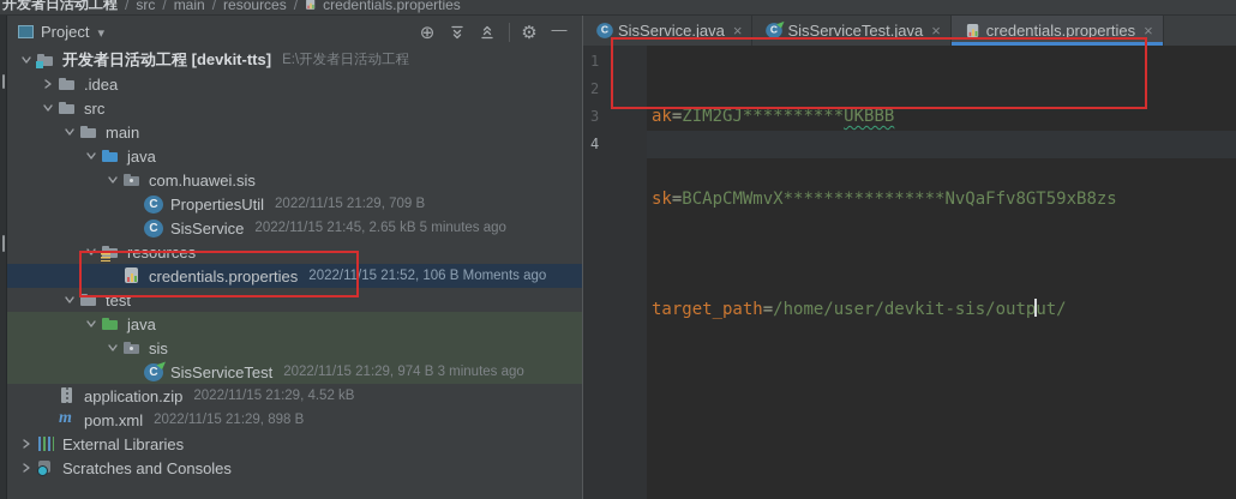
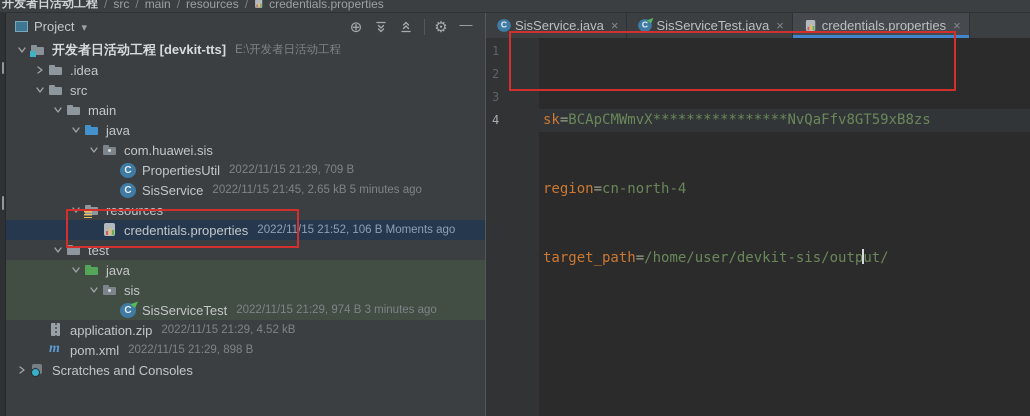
  开发者日活动工程
  /
  src
  /
  main
  /
  resources
  /
  credentials.properties
  Project
  开发者日活动工程 [devkit-tts]
  E:\开发者日活动工程
  .idea
  src
  main
  java
  com.huawei.sis
  PropertiesUtil
  2022/11/15 21:29, 709 B
  SisService
  2022/11/15 21:45, 2.65 kB 5 minutes ago
  resources
  credentials.properties
  2022/11/15 21:52, 106 B Moments ago
  test
  java
  sis
  SisServiceTest
  2022/11/15 21:29, 974 B 3 minutes ago
  application.zip
  2022/11/15 21:29, 4.52 kB
  pom.xml
  2022/11/15 21:29, 898 B
- External Libraries
  Scratches and Consoles
  SisService.java
  SisServiceTest.java
  credentials.properties
  1
  2
  3
  4
- ak=ZIM2GJ**********UKBBB
  sk=BCApCMWmvX****************NvQaFfv8GT59xB8zs
+ region=cn-north-4
  target_path=/home/user/devkit-sis/output/
